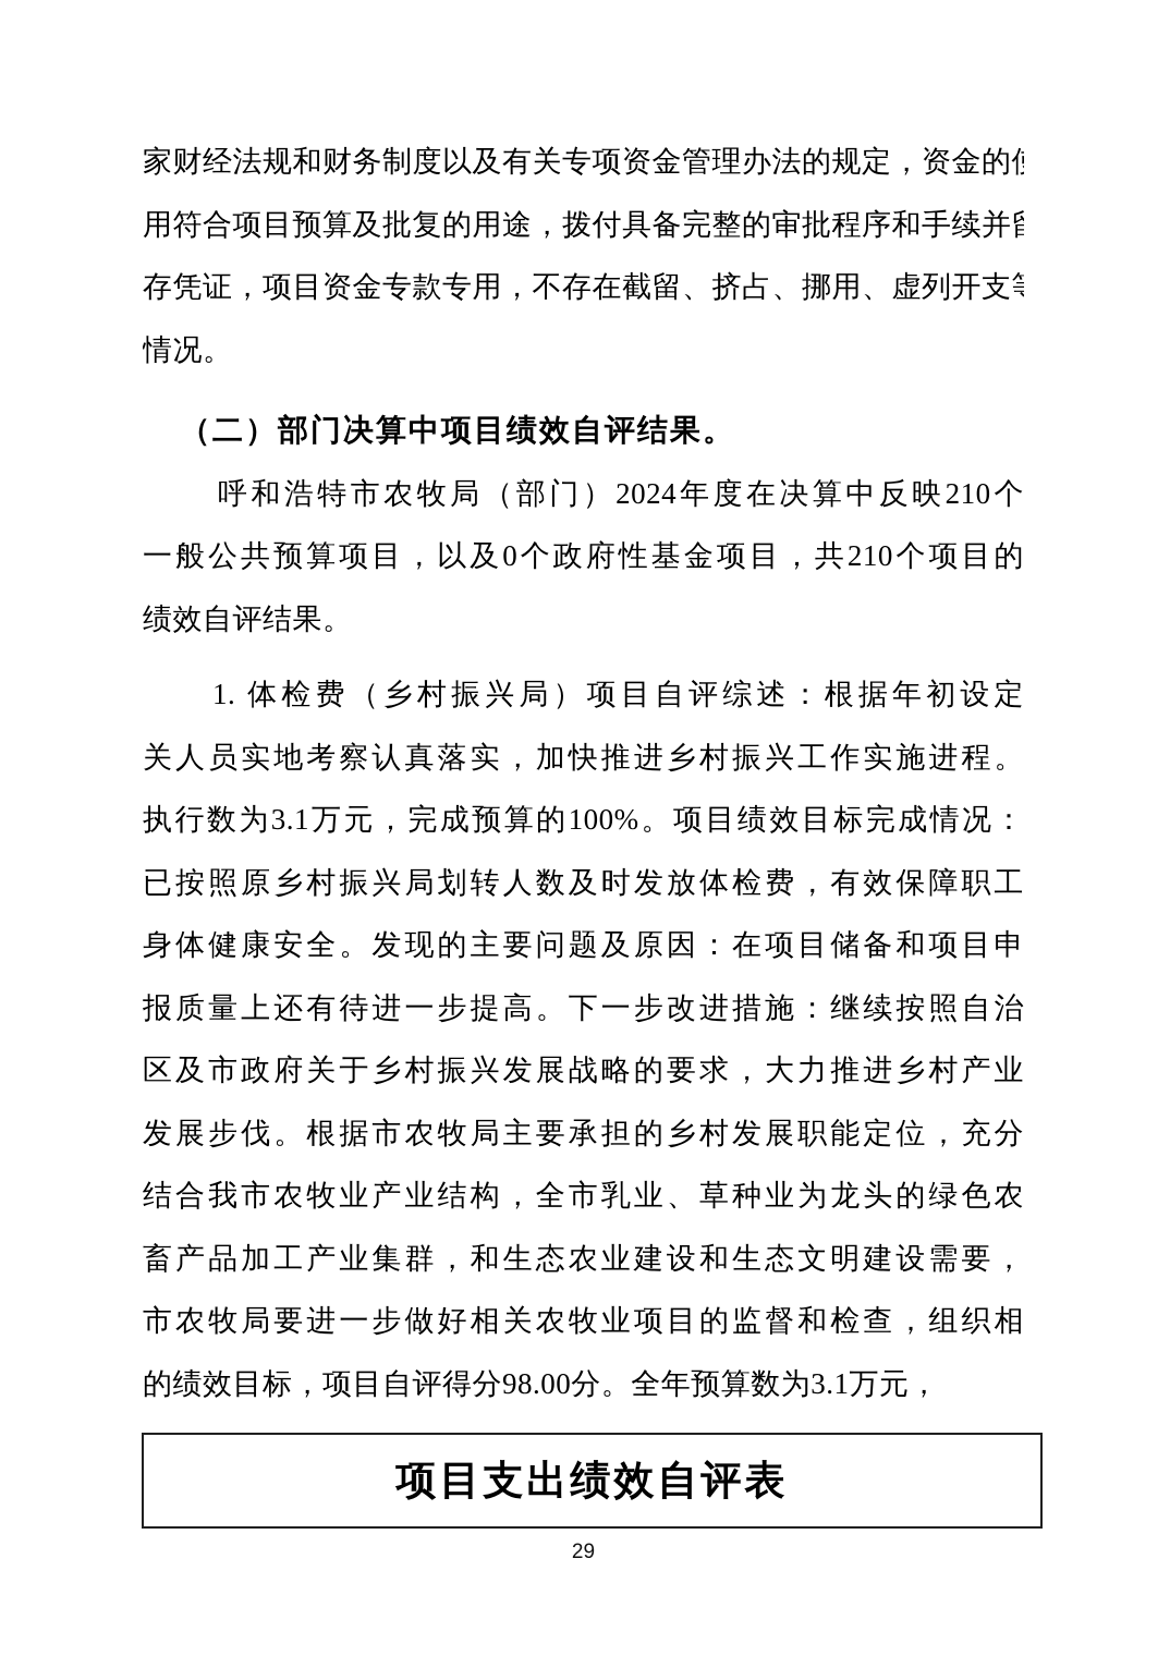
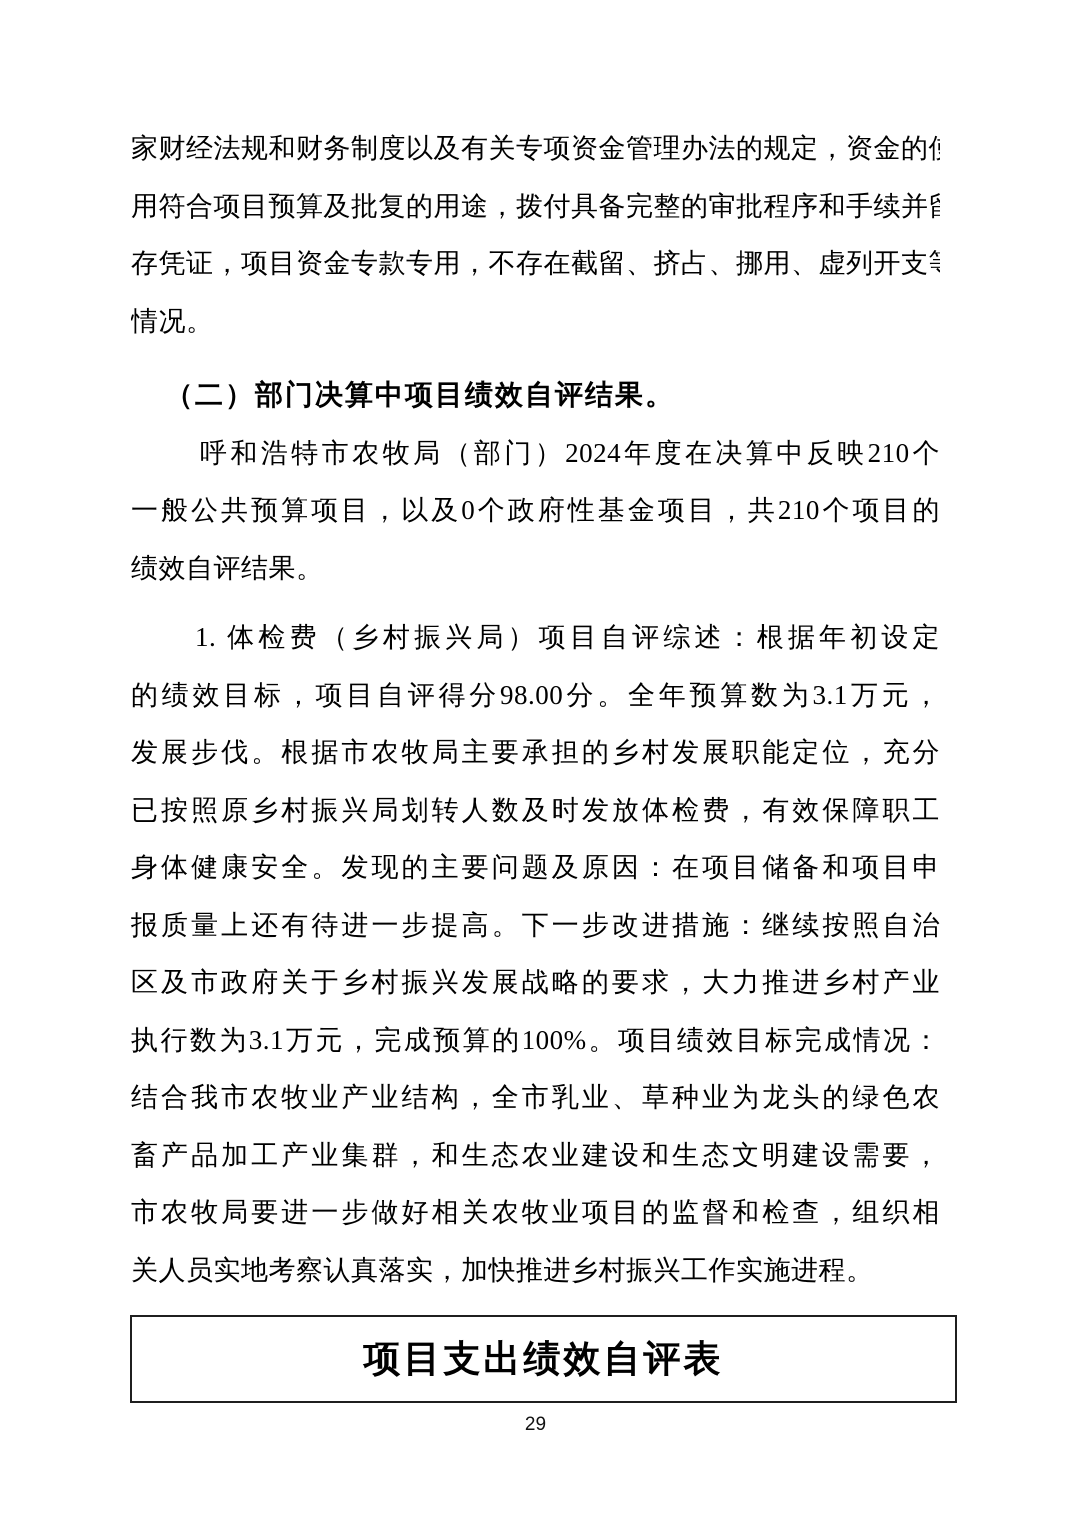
  家财经法规和财务制度以及有关专项资金管理办法的规定，资金的
  用符合项目预算及批复的用途，拨付具备完整的审批程序和手续并
  存凭证，项目资金专款专用，不存在截留、挤占、挪用、虚列开支
  情况。
  （二）部门决算中项目绩效自评结果。
  呼和浩特市农牧局（部门）2024年度在决算中反映210个
  一般公共预算项目，以及0个政府性基金项目，共210个项目的
  绩效自评结果。
  1. 体检费（乡村振兴局）项目自评综述：根据年初设定
- 关人员实地考察认真落实，加快推进乡村振兴工作实施进程。
+ 的绩效目标，项目自评得分98.00分。全年预算数为3.1万元，
- 执行数为3.1万元，完成预算的100%。项目绩效目标完成情况：
+ 发展步伐。根据市农牧局主要承担的乡村发展职能定位，充分
  已按照原乡村振兴局划转人数及时发放体检费，有效保障职工
  身体健康安全。发现的主要问题及原因：在项目储备和项目申
  报质量上还有待进一步提高。下一步改进措施：继续按照自治
  区及市政府关于乡村振兴发展战略的要求，大力推进乡村产业
- 发展步伐。根据市农牧局主要承担的乡村发展职能定位，充分
+ 执行数为3.1万元，完成预算的100%。项目绩效目标完成情况：
  结合我市农牧业产业结构，全市乳业、草种业为龙头的绿色农
  畜产品加工产业集群，和生态农业建设和生态文明建设需要，
  市农牧局要进一步做好相关农牧业项目的监督和检查，组织相
- 的绩效目标，项目自评得分98.00分。全年预算数为3.1万元，
+ 关人员实地考察认真落实，加快推进乡村振兴工作实施进程。
  项目支出绩效自评表
  29
